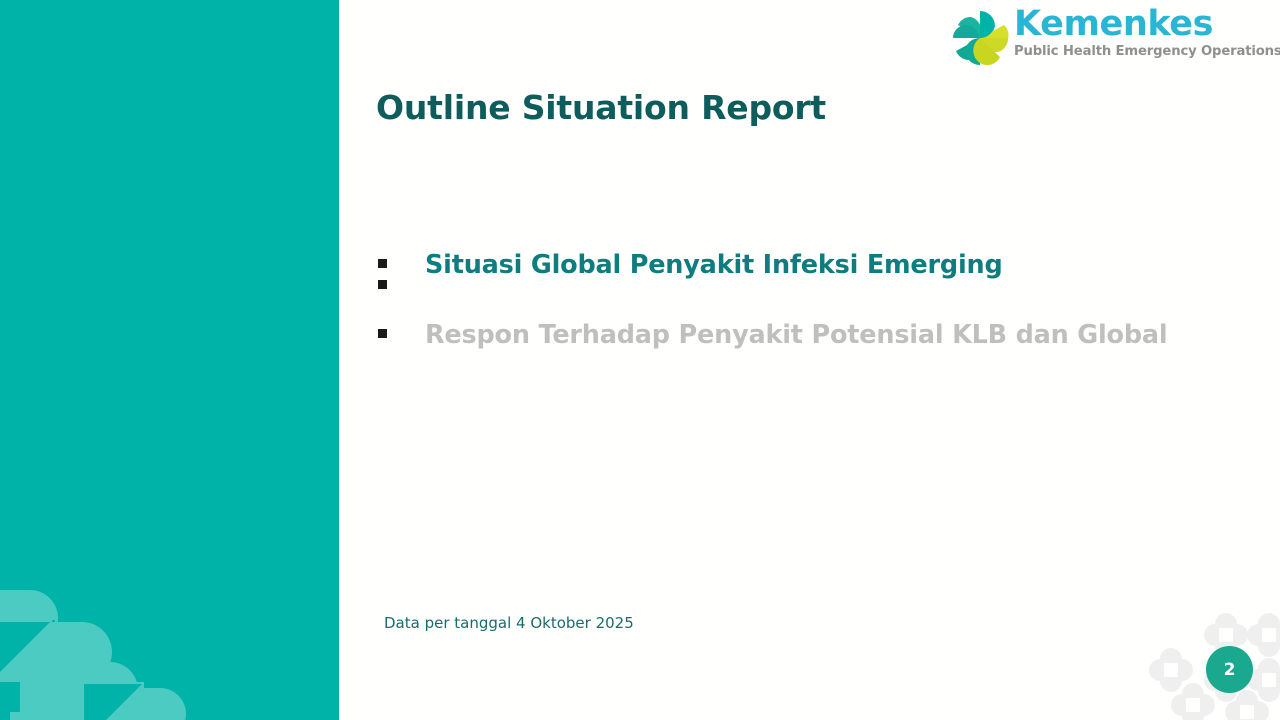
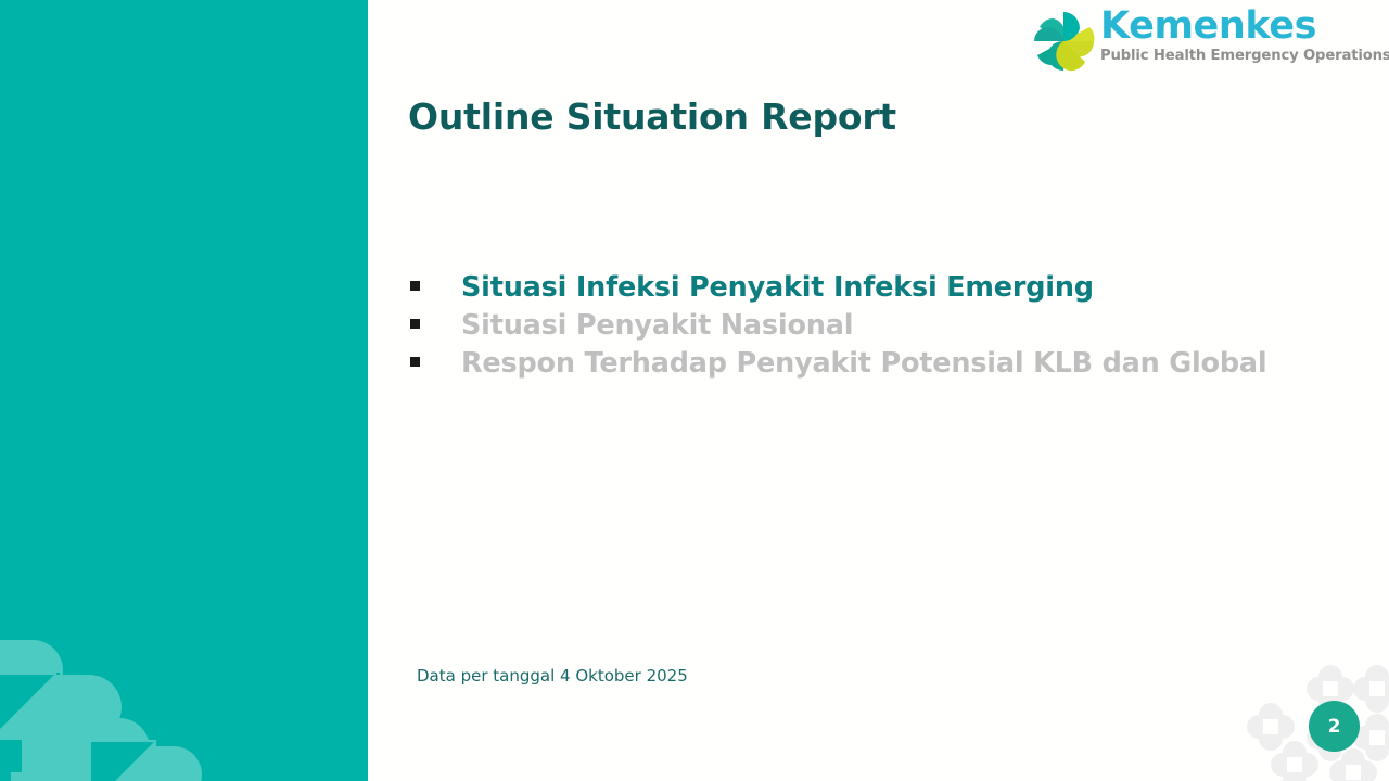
  Kemenkes
  Public Health Emergency Operations
  Outline Situation Report
- Situasi Global Penyakit Infeksi Emerging
+ Situasi Infeksi Penyakit Infeksi Emerging
+ Situasi Penyakit Nasional
  Respon Terhadap Penyakit Potensial KLB dan Global
  Data per tanggal 4 Oktober 2025
  2
